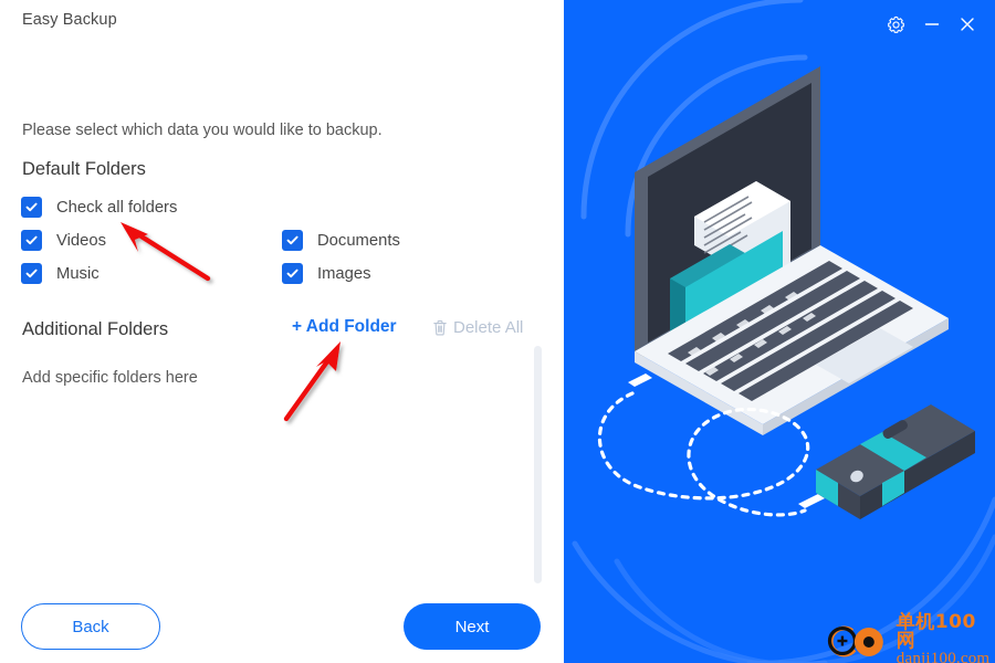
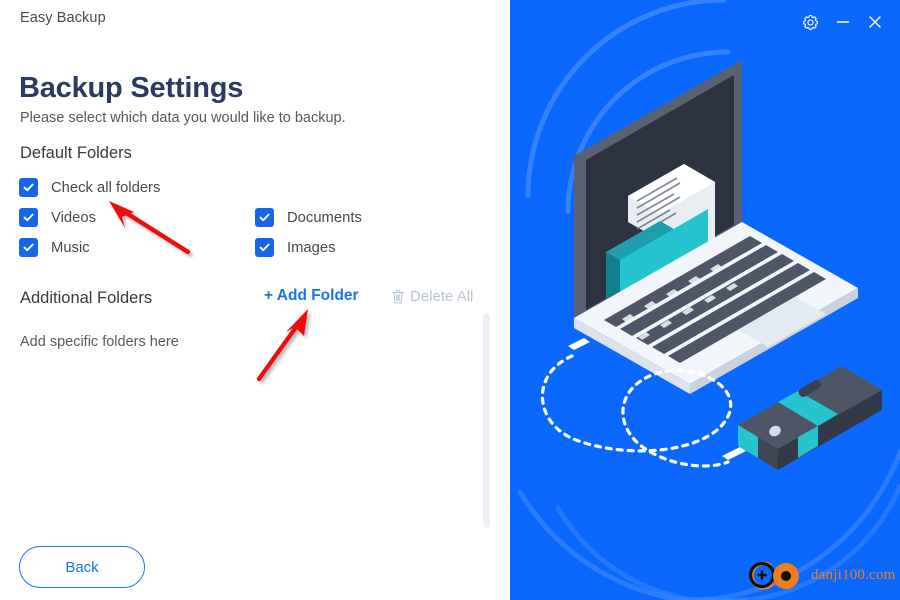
  Easy Backup
+ Backup Settings
  Please select which data you would like to backup.
  Default Folders
  Check all folders
  Videos
  Music
  Documents
  Images
  Additional Folders
  + Add Folder
  Delete All
  Add specific folders here
  Back
- Next
- 单机100网
  danji100.com
